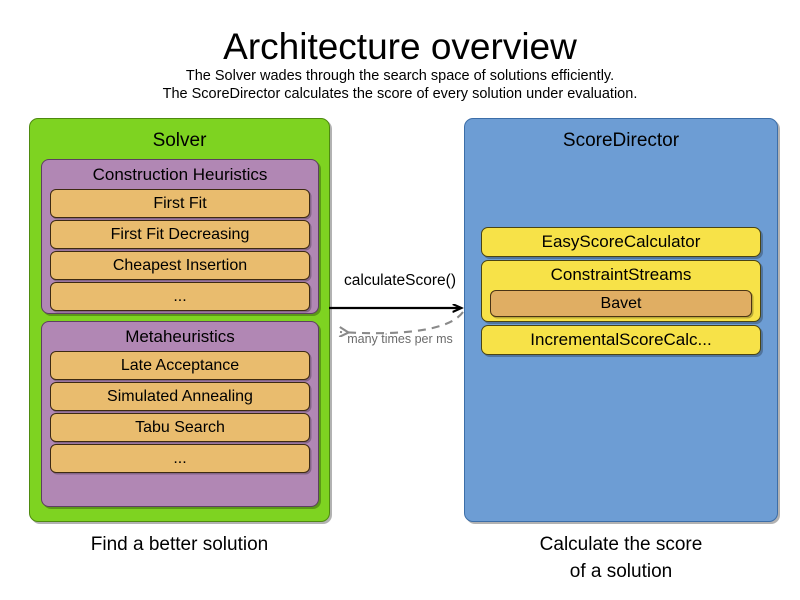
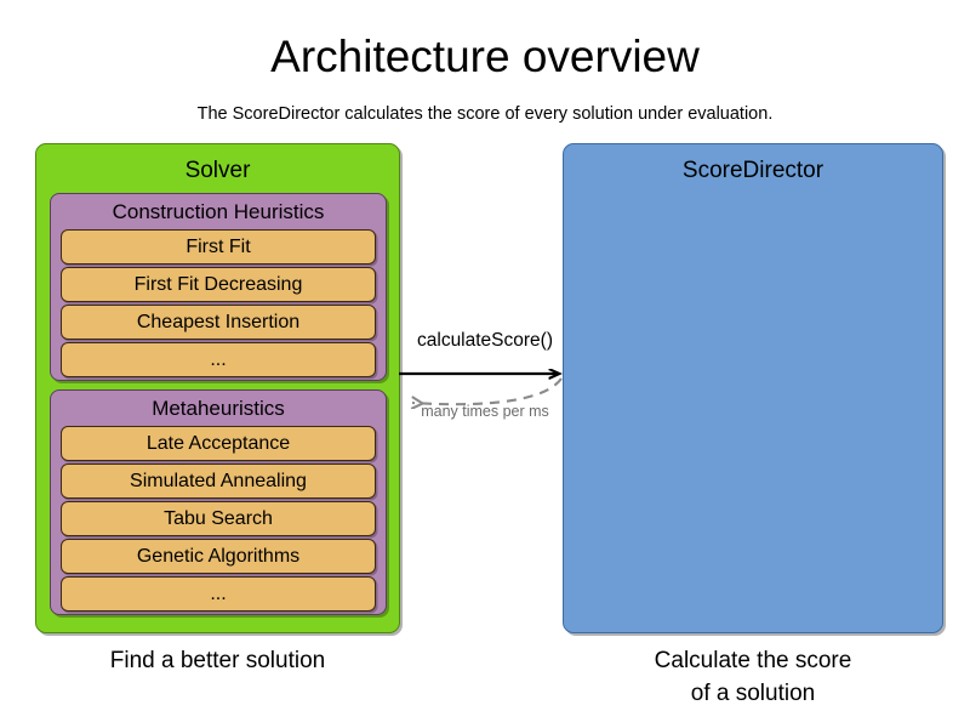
  Architecture overview
- The Solver wades through the search space of solutions efficiently.
  The ScoreDirector calculates the score of every solution under evaluation.
  Solver
  Construction Heuristics
  First Fit
  First Fit Decreasing
  Cheapest Insertion
  ...
  Metaheuristics
  Late Acceptance
  Simulated Annealing
  Tabu Search
+ Genetic Algorithms
  ...
  ScoreDirector
- EasyScoreCalculator
- ConstraintStreams
- Bavet
- IncrementalScoreCalc...
  calculateScore()
  many times per ms
  Find a better solution
  Calculate the score
  of a solution
